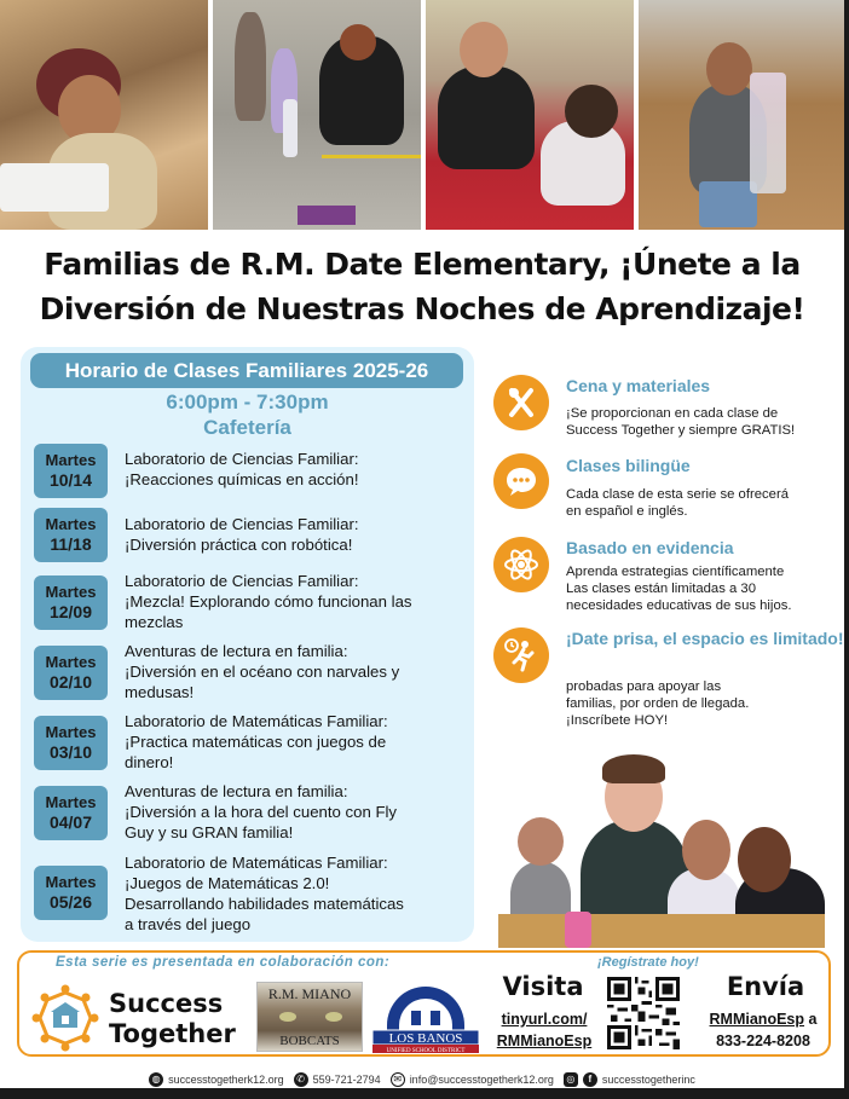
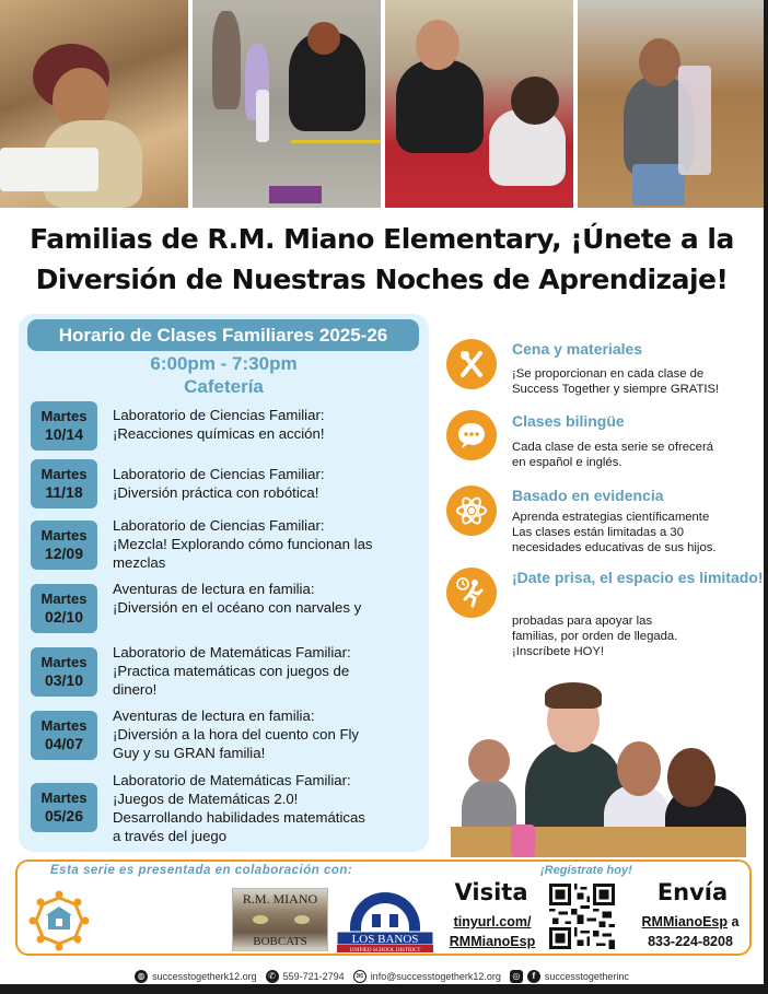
- Familias de R.M. Date Elementary, ¡Únete a la
+ Familias de R.M. Miano Elementary, ¡Únete a la
  Diversión de Nuestras Noches de Aprendizaje!
  Horario de Clases Familiares 2025-26
  6:00pm - 7:30pm
  Cafetería
  Martes
  10/14
  Laboratorio de Ciencias Familiar:
  ¡Reacciones químicas en acción!
  Martes
  11/18
  Laboratorio de Ciencias Familiar:
  ¡Diversión práctica con robótica!
  Martes
  12/09
  Laboratorio de Ciencias Familiar:
  ¡Mezcla! Explorando cómo funcionan las
  mezclas
  Martes
  02/10
  Aventuras de lectura en familia:
  ¡Diversión en el océano con narvales y
- medusas!
  Martes
  03/10
  Laboratorio de Matemáticas Familiar:
  ¡Practica matemáticas con juegos de
  dinero!
  Martes
  04/07
  Aventuras de lectura en familia:
  ¡Diversión a la hora del cuento con Fly
  Guy y su GRAN familia!
  Martes
  05/26
  Laboratorio de Matemáticas Familiar:
  ¡Juegos de Matemáticas 2.0!
  Desarrollando habilidades matemáticas
  a través del juego
  Cena y materiales
  ¡Se proporcionan en cada clase de
  Success Together y siempre GRATIS!
  Clases bilingüe
  Cada clase de esta serie se ofrecerá
  en español e inglés.
  Basado en evidencia
  Aprenda estrategias científicamente
  Las clases están limitadas a 30
  necesidades educativas de sus hijos.
  ¡Date prisa, el espacio es limitado!
  probadas para apoyar las
  familias, por orden de llegada.
  ¡Inscríbete HOY!
  Esta serie es presentada en colaboración con:
- Success
- Together
  R.M. MIANO
  BOBCATS
  LOS BANOS
  Visita
  tinyurl.com/
  RMMianoEsp
  ¡Regístrate hoy!
  Envía
  RMMianoEsp a
  833-224-8208
  ◍
  successtogetherk12.org
  ✆
  559-721-2794
  ✉
  info@successtogetherk12.org
  ◎
  f
  successtogetherinc
